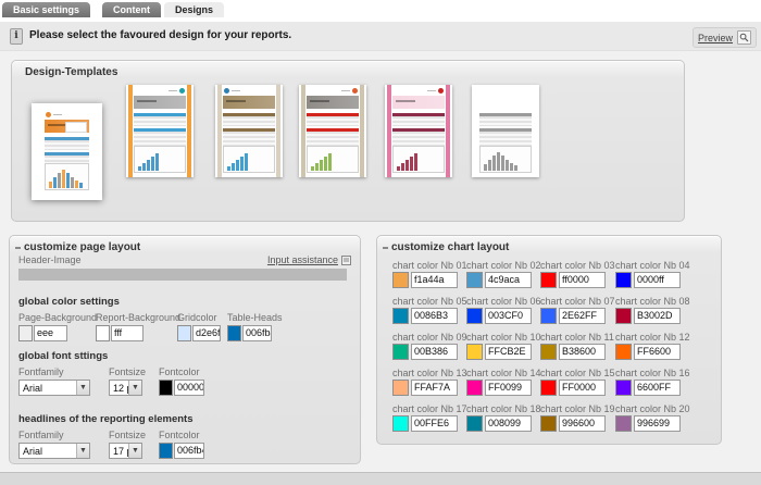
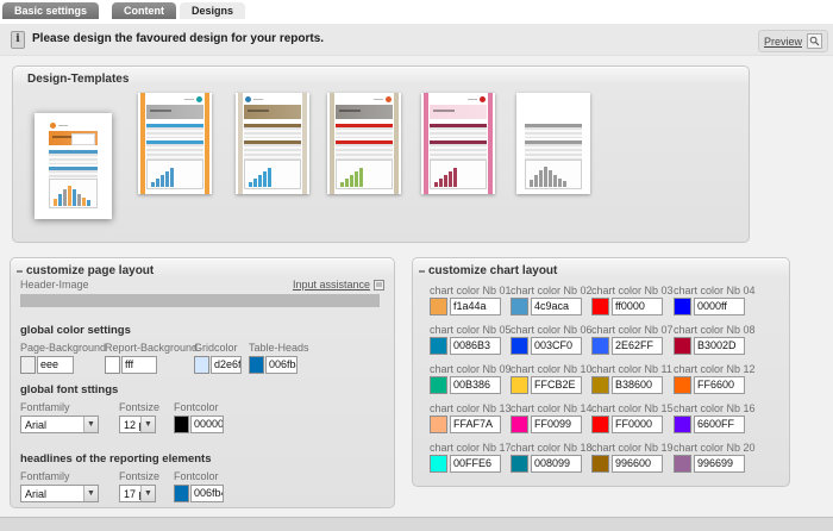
  Basic settings
  Content
  Designs
  i
- Please select the favoured design for your reports.
+ Please design the favoured design for your reports.
  Preview
  Design-Templates
  customize page layout
  Header-Image
  Input assistance
  global color settings
  Page-Background
  eee
  Report-Background
  fff
  Gridcolor
  d2e6f
  Table-Heads
  006fb
  global font sttings
  Fontfamily
  Fontsize
  Fontcolor
  Arial
  00000
  headlines of the reporting elements
  Fontfamily
  Fontsize
  Fontcolor
  Arial
  006fb
  customize chart layout
  chart color Nb 01
  f1a44a
  chart color Nb 02
  4c9aca
  chart color Nb 03
  ff0000
  chart color Nb 04
  0000ff
  chart color Nb 05
  0086B3
  chart color Nb 06
  003CF0
  chart color Nb 07
  2E62FF
  chart color Nb 08
  B3002D
  chart color Nb 09
  00B386
  chart color Nb 10
  FFCB2E
  chart color Nb 11
  B38600
  chart color Nb 12
  FF6600
  chart color Nb 13
  FFAF7A
  chart color Nb 14
  FF0099
  chart color Nb 15
  FF0000
  chart color Nb 16
  6600FF
  chart color Nb 17
  00FFE6
  chart color Nb 18
  008099
  chart color Nb 19
  996600
  chart color Nb 20
  996699
